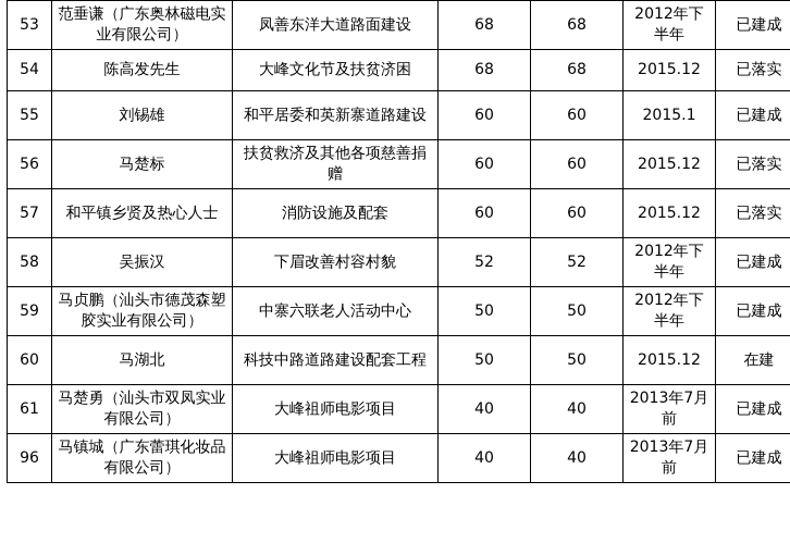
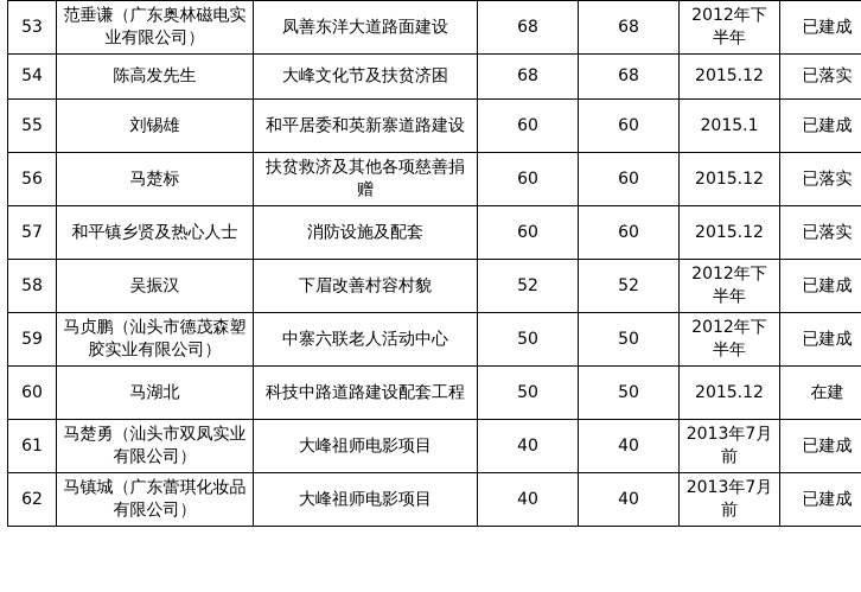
  53	范垂谦（广东奥林磁电实业有限公司）	凤善东洋大道路面建设	68	68	2012年下半年	已建成
  54	陈高发先生	大峰文化节及扶贫济困	68	68	2015.12	已落实
  55	刘锡雄	和平居委和英新寨道路建设	60	60	2015.1	已建成
  56	马楚标	扶贫救济及其他各项慈善捐赠	60	60	2015.12	已落实
  57	和平镇乡贤及热心人士	消防设施及配套	60	60	2015.12	已落实
  58	吴振汉	下眉改善村容村貌	52	52	2012年下半年	已建成
  59	马贞鹏（汕头市德茂森塑胶实业有限公司）	中寨六联老人活动中心	50	50	2012年下半年	已建成
  60	马湖北	科技中路道路建设配套工程	50	50	2015.12	在建
  61	马楚勇（汕头市双凤实业有限公司）	大峰祖师电影项目	40	40	2013年7月前	已建成
- 96	马镇城（广东蕾琪化妆品有限公司）	大峰祖师电影项目	40	40	2013年7月前	已建成
+ 62	马镇城（广东蕾琪化妆品有限公司）	大峰祖师电影项目	40	40	2013年7月前	已建成
